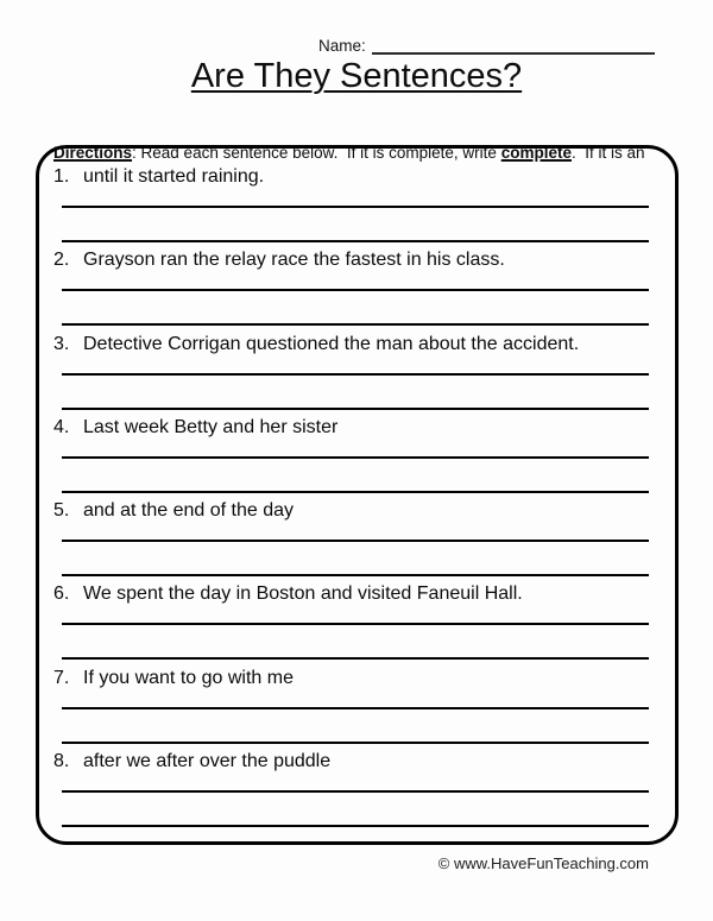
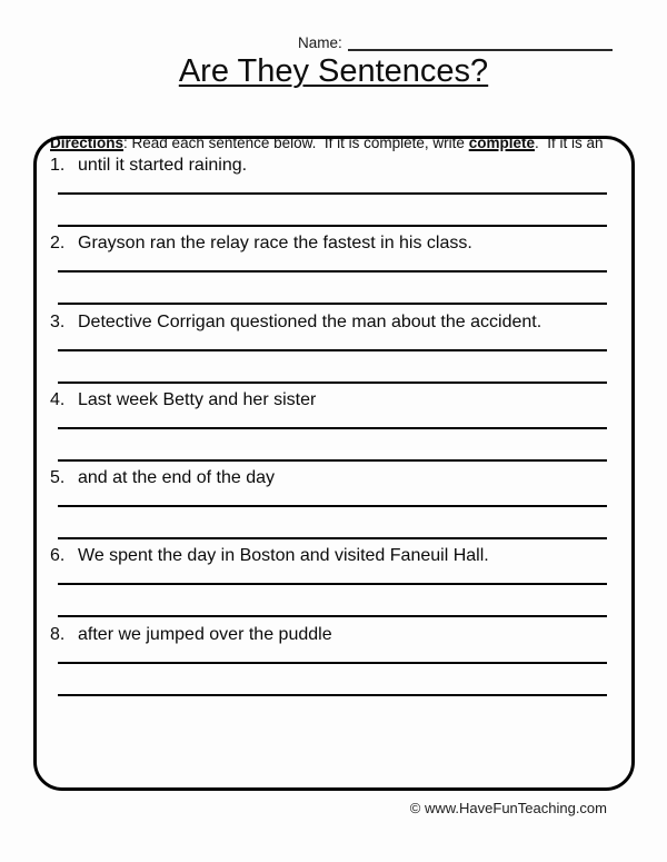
  Name:
  Are They Sentences?
  Directions: Read each sentence below. If it is complete, write complete. If it is an
  1. until it started raining.
  2. Grayson ran the relay race the fastest in his class.
  3. Detective Corrigan questioned the man about the accident.
  4. Last week Betty and her sister
  5. and at the end of the day
  6. We spent the day in Boston and visited Faneuil Hall.
- 7. If you want to go with me
- 8. after we after over the puddle
+ 8. after we jumped over the puddle
  © www.HaveFunTeaching.com
